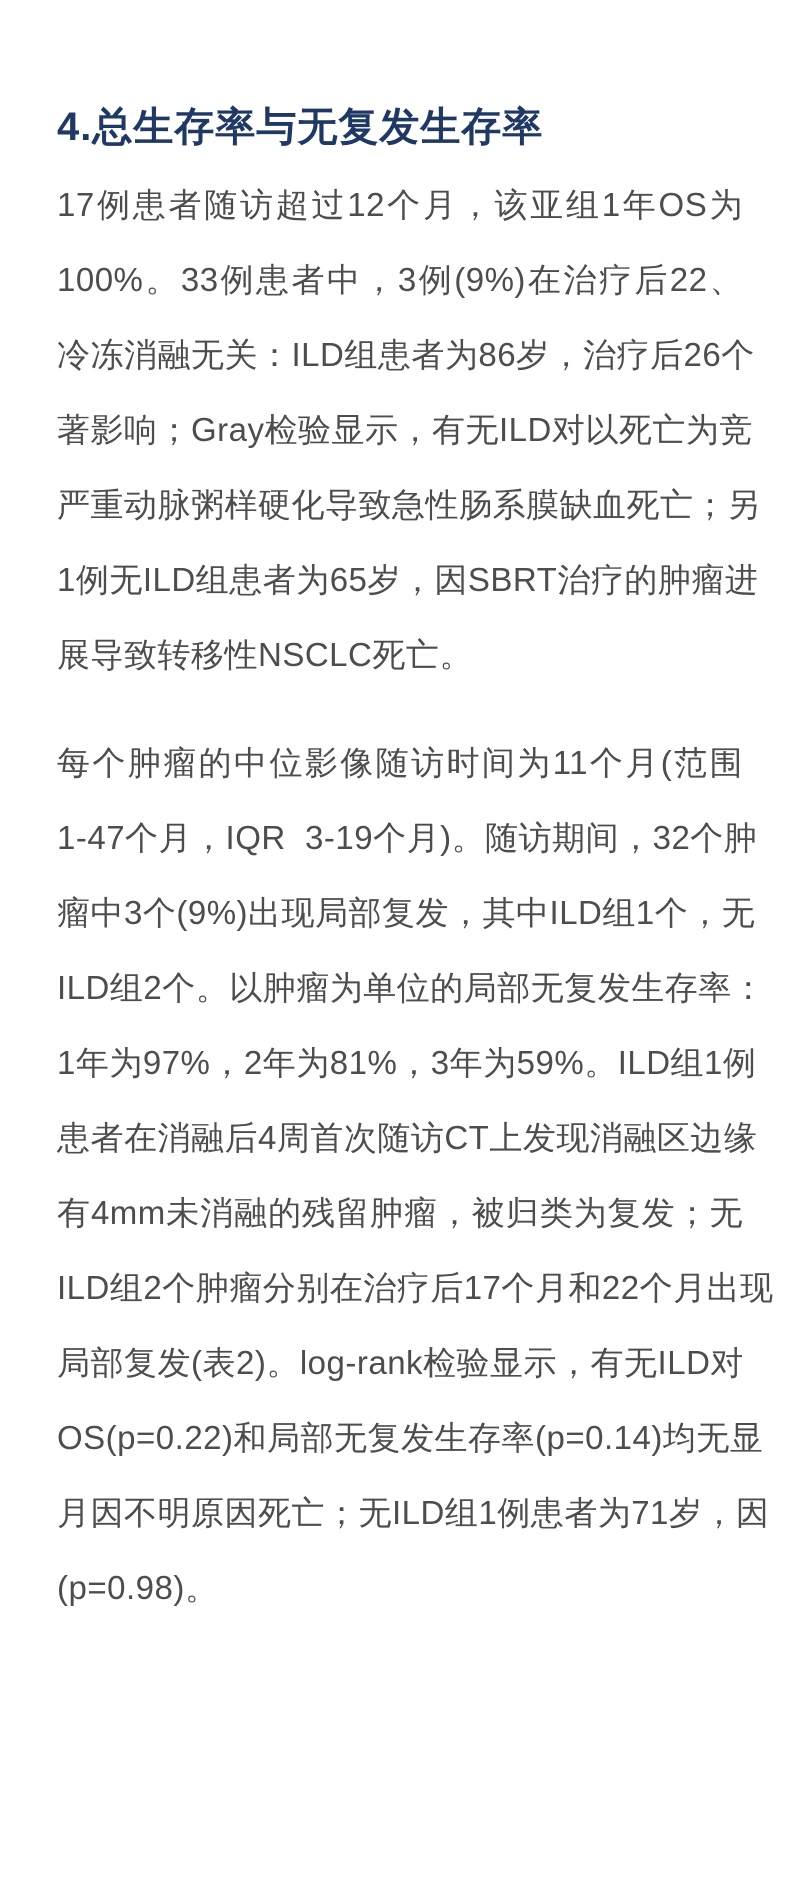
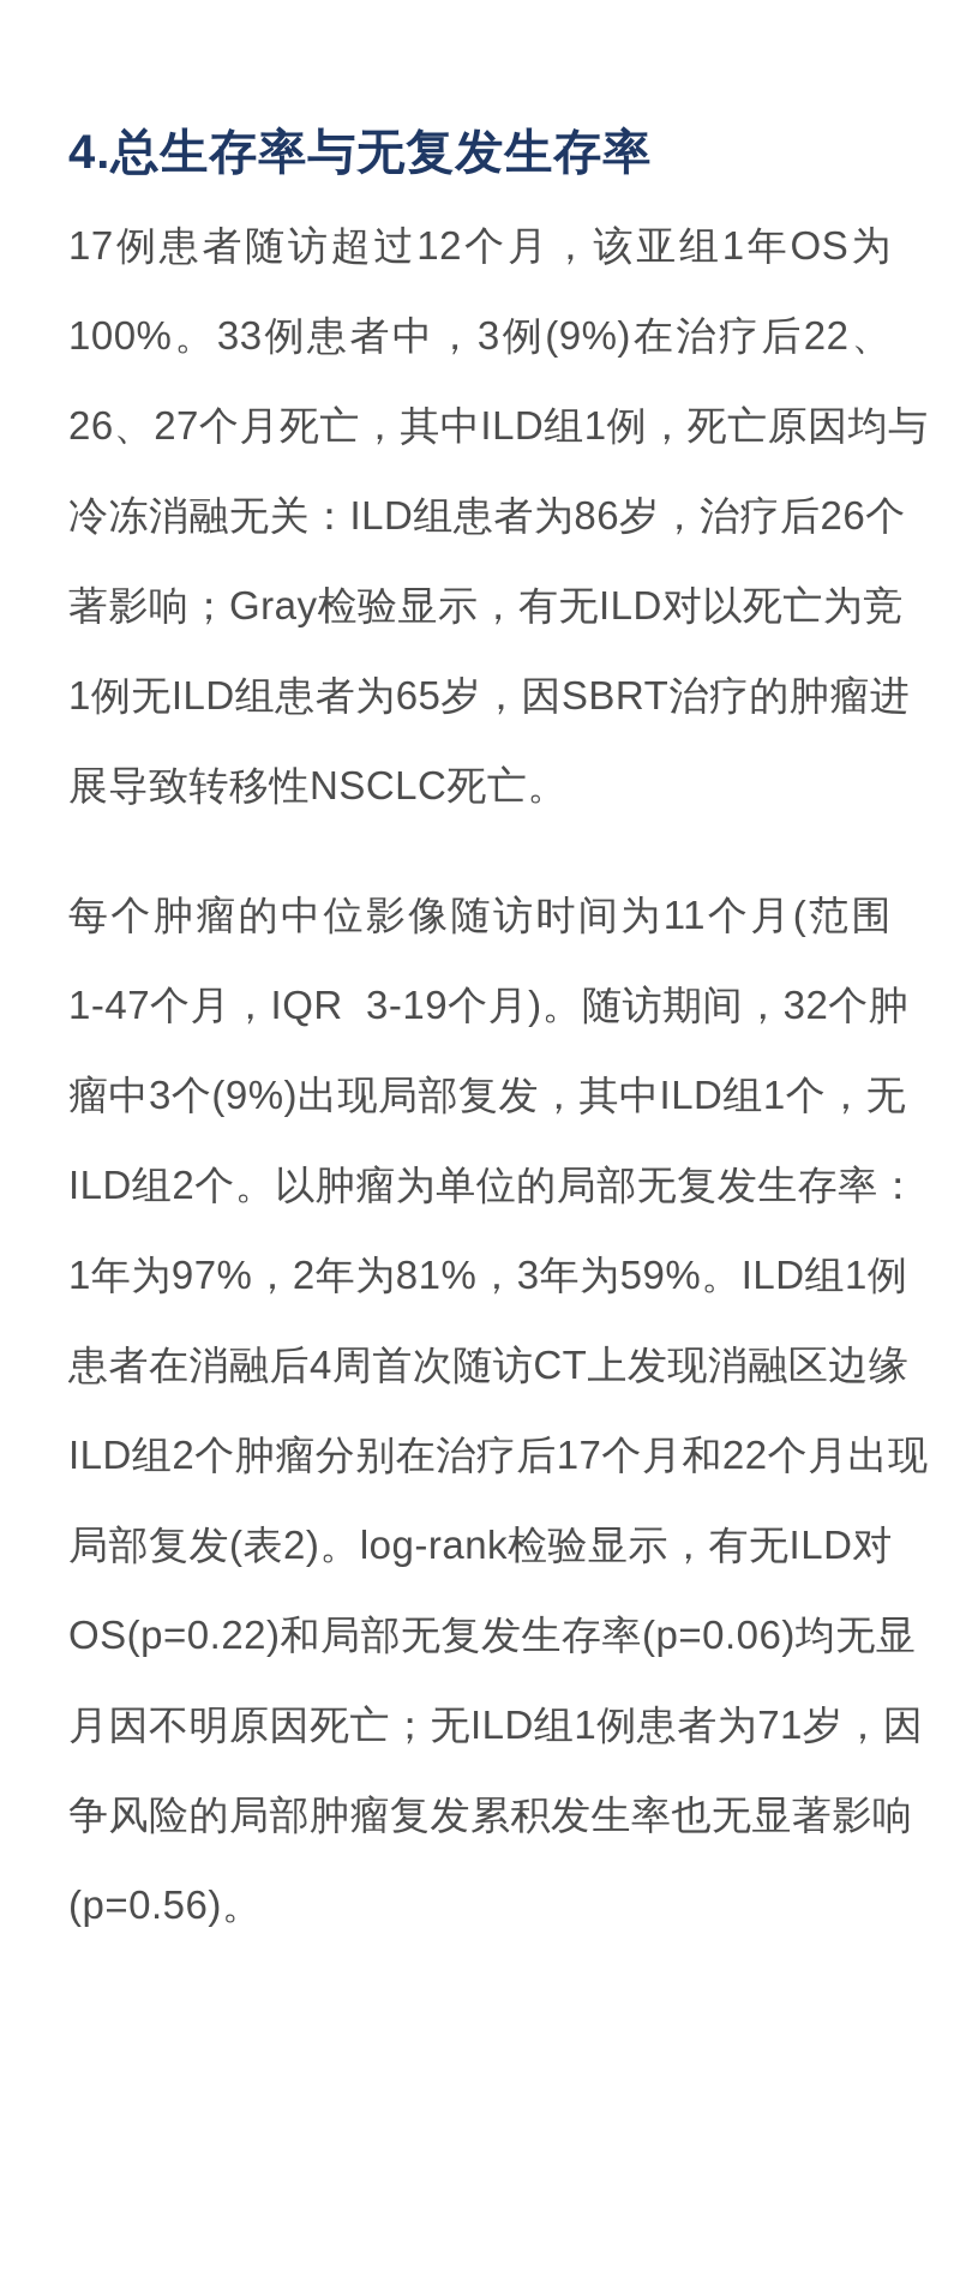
  4.总生存率与无复发生存率
  17例患者随访超过12个月，该亚组1年OS为
  100%。33例患者中，3例(9%)在治疗后22、
+ 26、27个月死亡，其中ILD组1例，死亡原因均与
  冷冻消融无关：ILD组患者为86岁，治疗后26个
  著影响；Gray检验显示，有无ILD对以死亡为竞
- 严重动脉粥样硬化导致急性肠系膜缺血死亡；另
  1例无ILD组患者为65岁，因SBRT治疗的肿瘤进
  展导致转移性NSCLC死亡。
  每个肿瘤的中位影像随访时间为11个月(范围
  1-47个月，IQR 3-19个月)。随访期间，32个肿
  瘤中3个(9%)出现局部复发，其中ILD组1个，无
  ILD组2个。以肿瘤为单位的局部无复发生存率：
  1年为97%，2年为81%，3年为59%。ILD组1例
  患者在消融后4周首次随访CT上发现消融区边缘
- 有4mm未消融的残留肿瘤，被归类为复发；无
  ILD组2个肿瘤分别在治疗后17个月和22个月出现
  局部复发(表2)。log-rank检验显示，有无ILD对
- OS(p=0.22)和局部无复发生存率(p=0.14)均无显
+ OS(p=0.22)和局部无复发生存率(p=0.06)均无显
  月因不明原因死亡；无ILD组1例患者为71岁，因
+ 争风险的局部肿瘤复发累积发生率也无显著影响
- (p=0.98)。
+ (p=0.56)。
